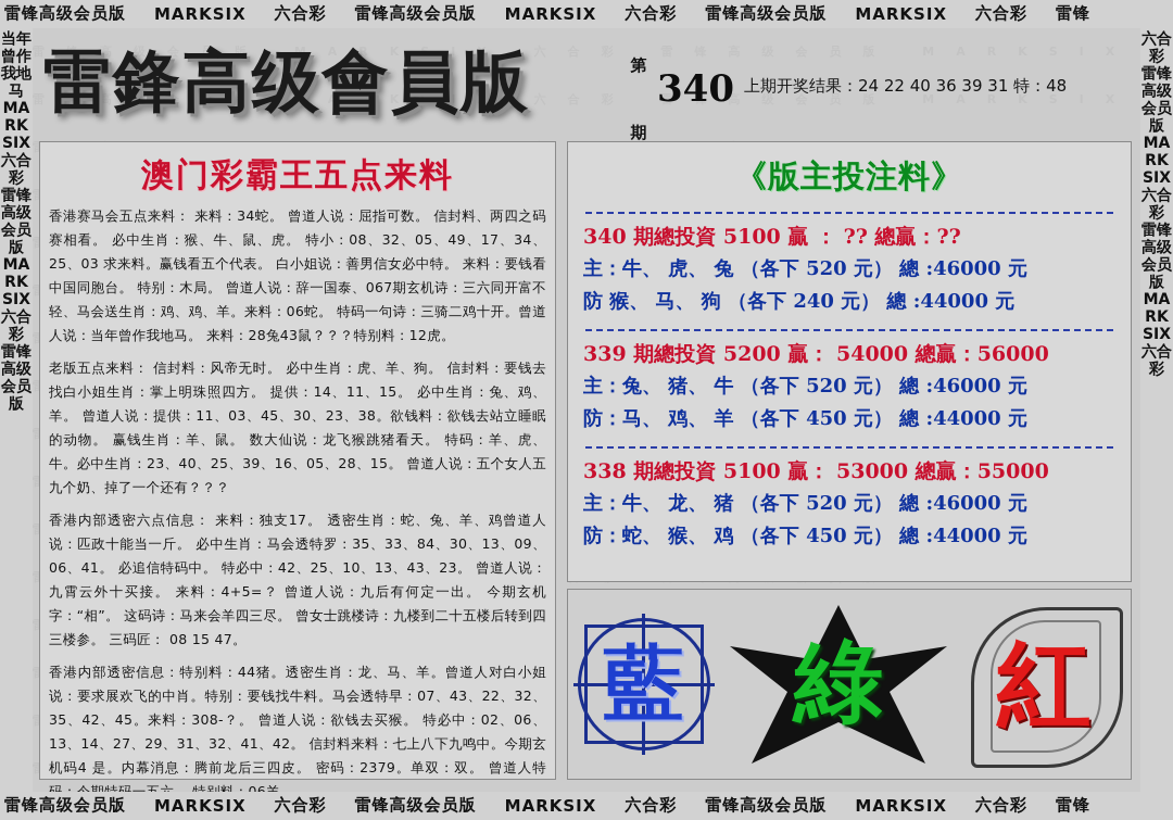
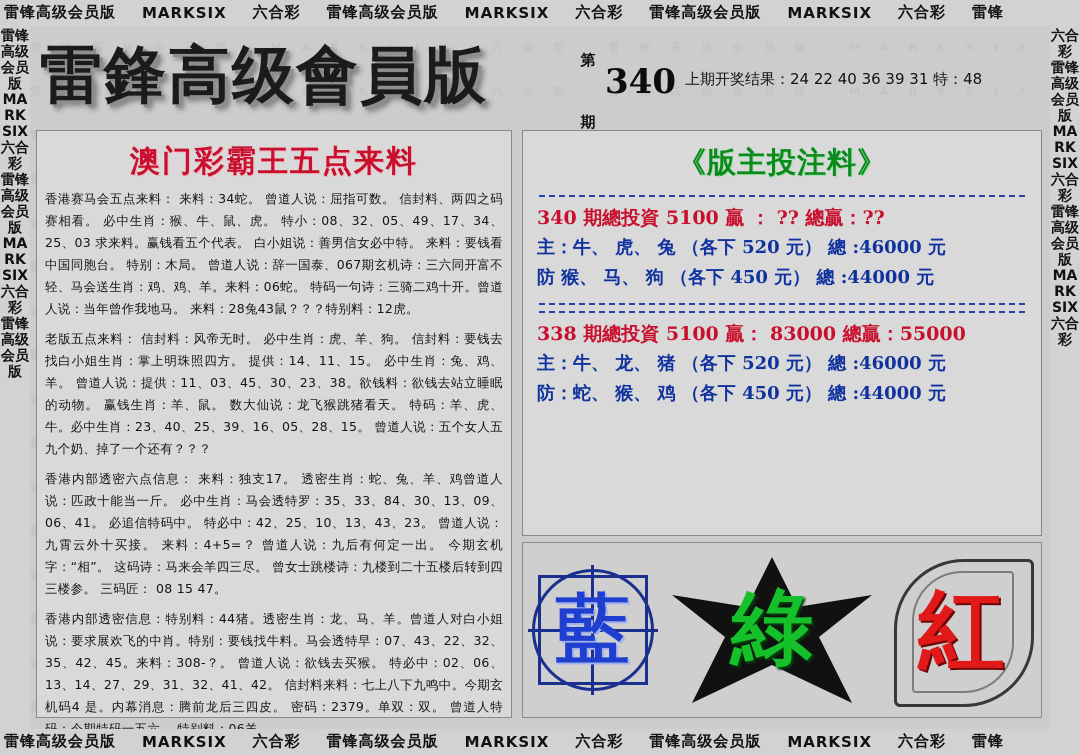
  雷锋高级会员版
  MARKSIX
  六合彩
  雷锋高级会员版
  MARKSIX
  六合彩
  雷锋高级会员版
  MARKSIX
  六合彩
  雷锋
- 当年曾作我地马 MARKSIX 六合彩 雷锋高级会员版 MARKSIX 六合彩 雷锋高级会员版
+ 雷锋高级会员版 MARKSIX 六合彩 雷锋高级会员版 MARKSIX 六合彩 雷锋高级会员版
  六合彩 雷锋高级会员版 MARKSIX 六合彩 雷锋高级会员版 MARKSIX 六合彩
  雷鋒高级會員版
  第
  期
  340
  上期开奖结果：24 22 40 36 39 31 特：48
  澳门彩霸王五点来料
  香港赛马会五点来料： 来料：34蛇。 曾道人说：屈指可数。 信封料、两四之码赛相看。 必中生肖：猴、牛、鼠、虎。 特小：08、32、05、49、17、34、25、03 求来料。赢钱看五个代表。 白小姐说：善男信女必中特。 来料：要钱看中国同胞台。 特别：木局。 曾道人说：辞一国泰、067期玄机诗：三六同开富不轻、马会送生肖：鸡、鸡、羊。来料：06蛇。 特码一句诗：三骑二鸡十开。曾道人说：当年曾作我地马。 来料：28兔43鼠？？？特别料：12虎。
  老版五点来料： 信封料：风帝无时。 必中生肖：虎、羊、狗。 信封料：要钱去找白小姐生肖：掌上明珠照四方。 提供：14、11、15。 必中生肖：兔、鸡、羊。 曾道人说：提供：11、03、45、30、23、38。欲钱料：欲钱去站立睡眠的动物。 赢钱生肖：羊、鼠。 数大仙说：龙飞猴跳猪看天。 特码：羊、虎、牛。必中生肖：23、40、25、39、16、05、28、15。 曾道人说：五个女人五九个奶、掉了一个还有？？？
  香港内部透密六点信息： 来料：独支17。 透密生肖：蛇、兔、羊、鸡曾道人说：匹政十能当一斤。 必中生肖：马会透特罗：35、33、84、30、13、09、06、41。 必追信特码中。 特必中：42、25、10、13、43、23。 曾道人说：九霄云外十买接。 来料：4+5=？ 曾道人说：九后有何定一出。 今期玄机字：“相”。 这码诗：马来会羊四三尽。 曾女士跳楼诗：九楼到二十五楼后转到四三楼参。 三码匠： 08 15 47。
  香港内部透密信息：特别料：44猪。透密生肖：龙、马、羊。曾道人对白小姐说：要求展欢飞的中肖。特别：要钱找牛料。马会透特早：07、43、22、32、35、42、45。来料：308-？。 曾道人说：欲钱去买猴。 特必中：02、06、13、14、27、29、31、32、41、42。 信封料来料：七上八下九鸣中。今期玄机码4 是。内幕消息：腾前龙后三四皮。 密码：2379。单双：双。 曾道人特
  《版主投注料》
  340 期總投資 5100 贏 ： ?? 總贏：??
  主：牛、 虎、 兔 （各下 520 元） 總 :46000 元
- 防 猴、 马、 狗 （各下 240 元） 總 :44000 元
+ 防 猴、 马、 狗 （各下 450 元） 總 :44000 元
- 339 期總投資 5200 贏： 54000 總贏：56000
- 主：兔、 猪、 牛 （各下 520 元） 總 :46000 元
- 防：马、 鸡、 羊 （各下 450 元） 總 :44000 元
- 338 期總投資 5100 贏： 53000 總贏：55000
+ 338 期總投資 5100 贏： 83000 總贏：55000
  主：牛、 龙、 猪 （各下 520 元） 總 :46000 元
  防：蛇、 猴、 鸡 （各下 450 元） 總 :44000 元
  藍
  綠
  紅
  雷锋高级会员版
  MARKSIX
  六合彩
  雷锋高级会员版
  MARKSIX
  六合彩
  雷锋高级会员版
  MARKSIX
  六合彩
  雷锋
